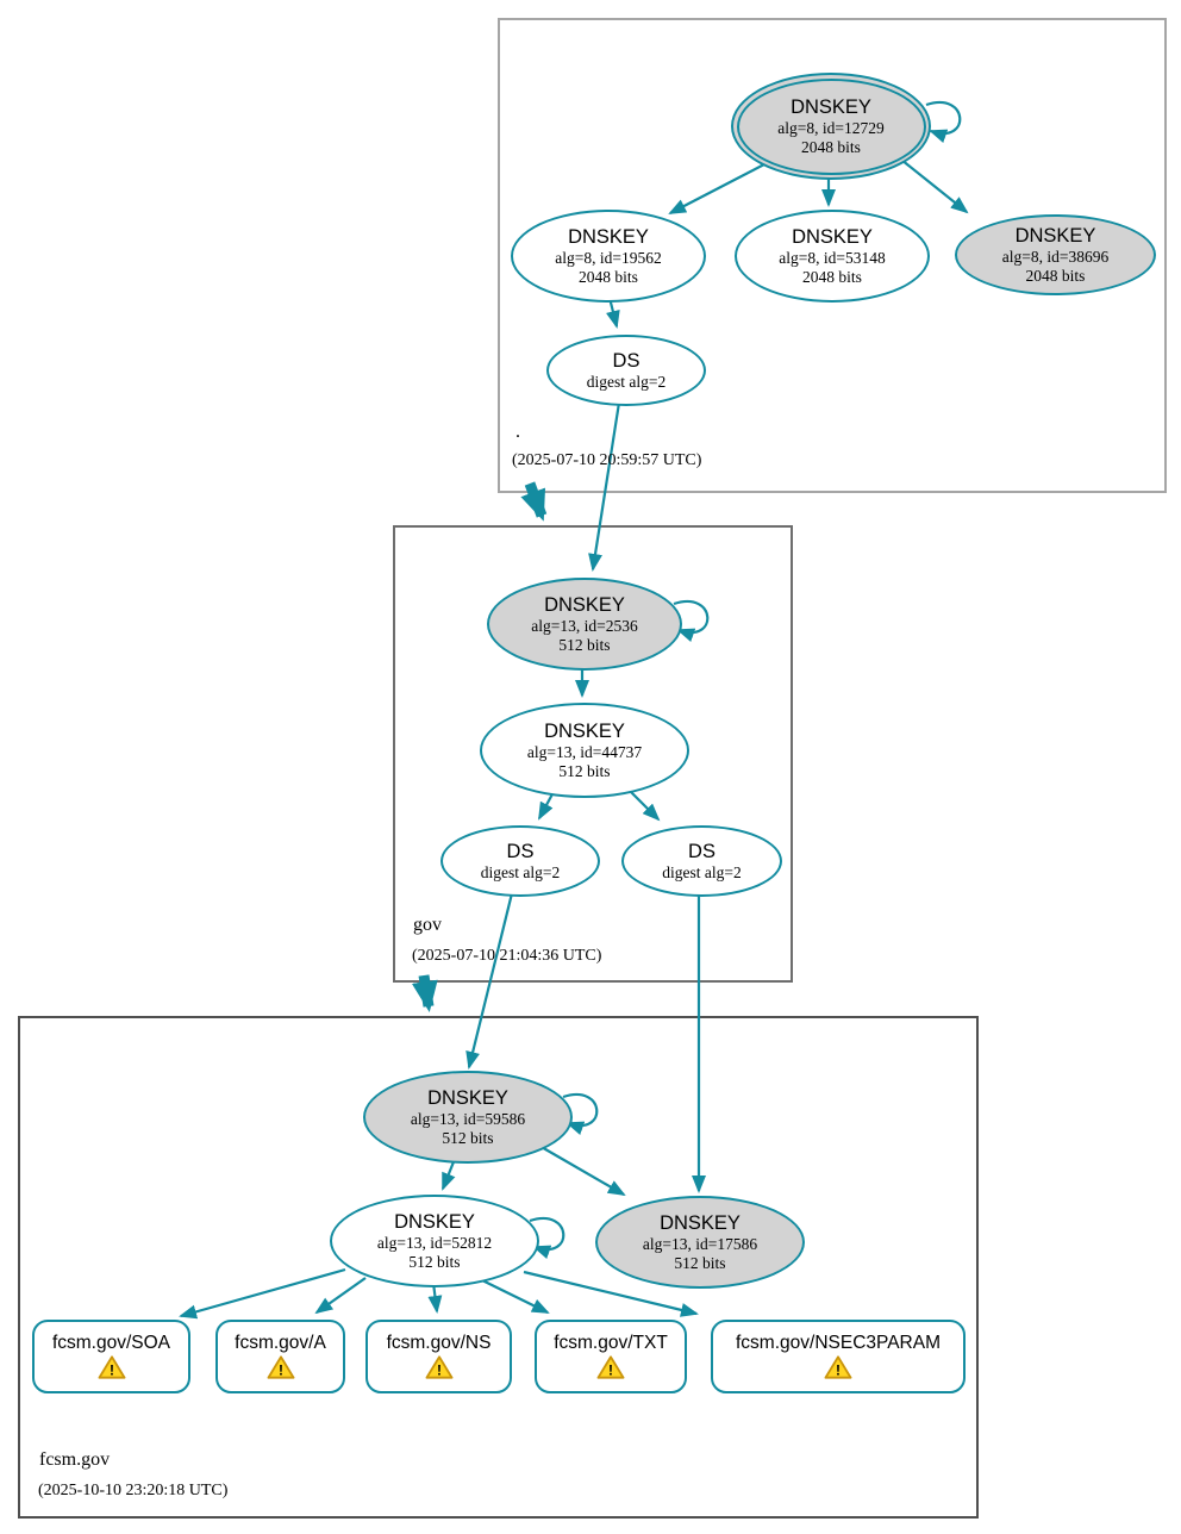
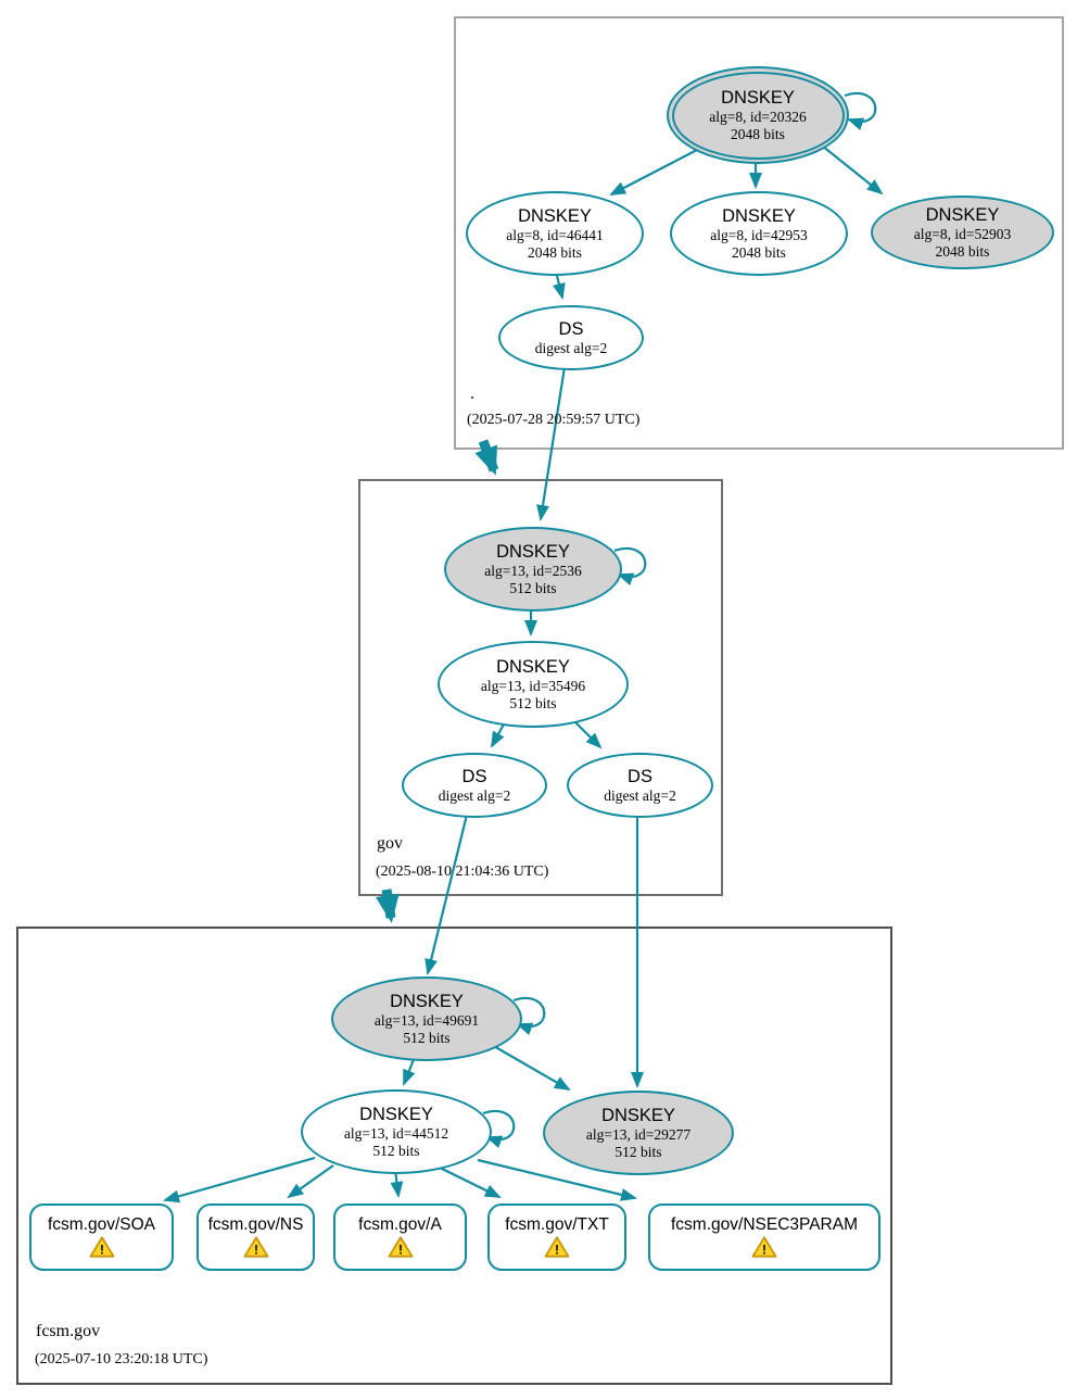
  .
- (2025-07-10 20:59:57 UTC)
+ (2025-07-28 20:59:57 UTC)
  gov
- (2025-07-10 21:04:36 UTC)
+ (2025-08-10 21:04:36 UTC)
  fcsm.gov
- (2025-10-10 23:20:18 UTC)
+ (2025-07-10 23:20:18 UTC)
  DNSKEY
- alg=8, id=12729
+ alg=8, id=20326
  2048 bits
  DNSKEY
- alg=8, id=19562
+ alg=8, id=46441
  2048 bits
  DNSKEY
- alg=8, id=53148
+ alg=8, id=42953
  2048 bits
  DNSKEY
- alg=8, id=38696
+ alg=8, id=52903
  2048 bits
  DS
  digest alg=2
  DNSKEY
  alg=13, id=2536
  512 bits
  DNSKEY
- alg=13, id=44737
+ alg=13, id=35496
  512 bits
  DS
  digest alg=2
  DS
  digest alg=2
  DNSKEY
- alg=13, id=59586
+ alg=13, id=49691
  512 bits
  DNSKEY
- alg=13, id=52812
+ alg=13, id=44512
  512 bits
  DNSKEY
- alg=13, id=17586
+ alg=13, id=29277
  512 bits
  fcsm.gov/SOA
  !
- fcsm.gov/A
+ fcsm.gov/NS
  !
- fcsm.gov/NS
+ fcsm.gov/A
  !
  fcsm.gov/TXT
  !
  fcsm.gov/NSEC3PARAM
  !
